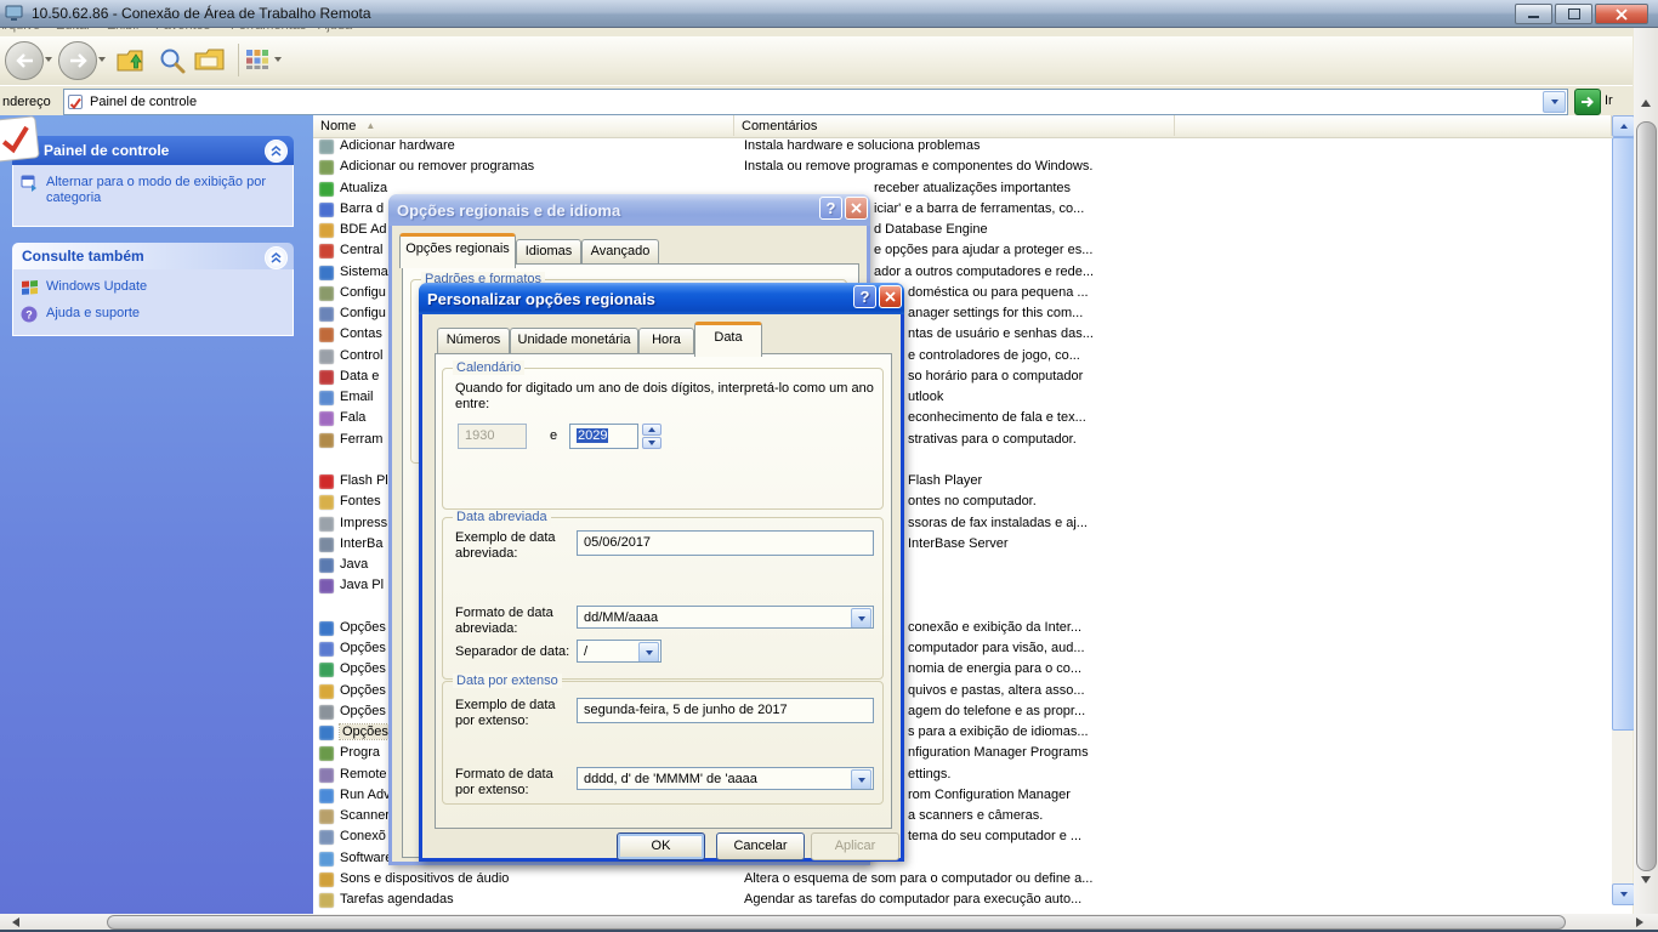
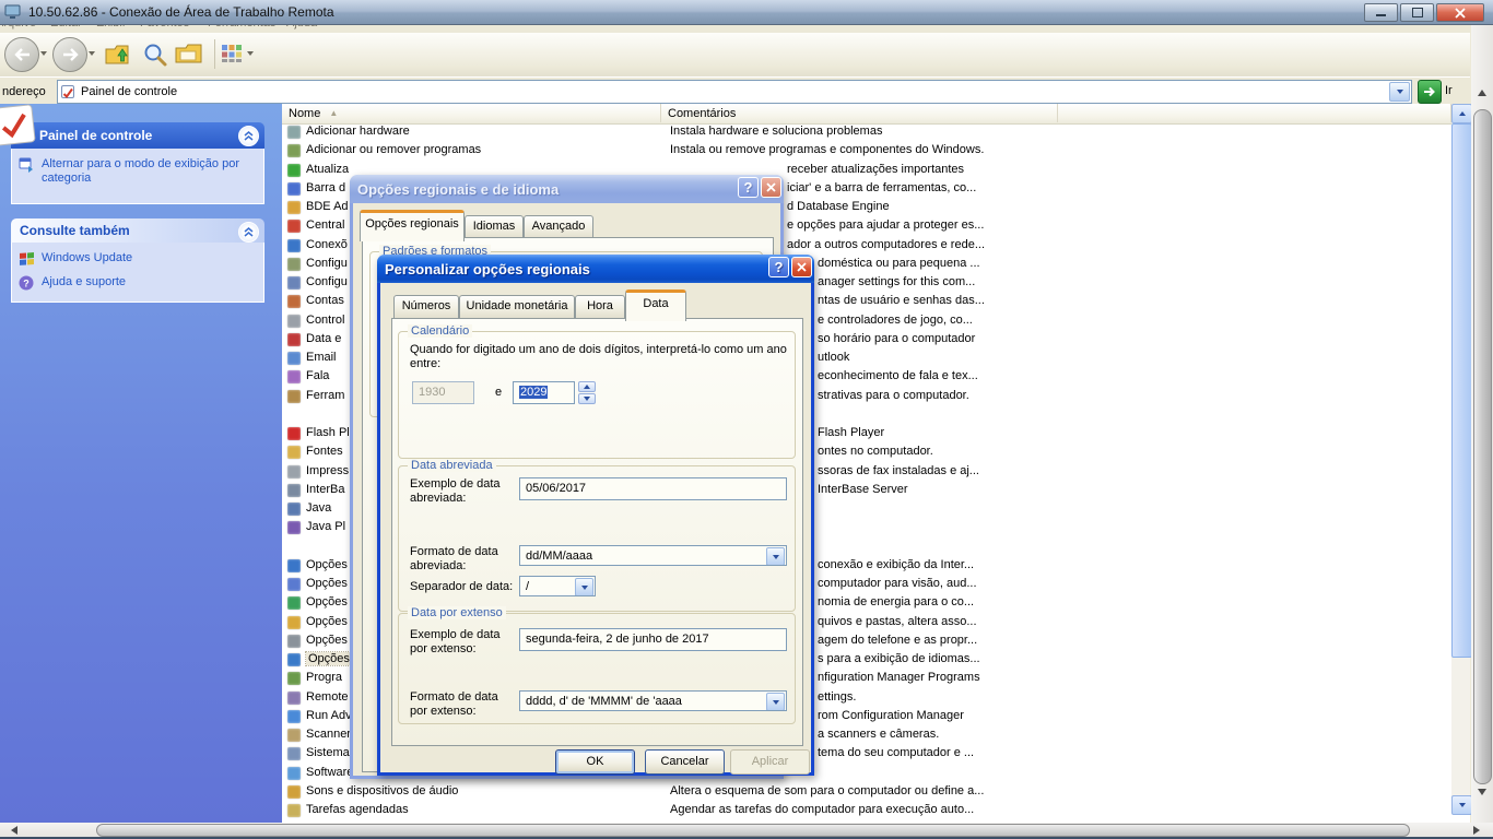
  ndereço
  Painel de controle
  Ir
  Painel de controle
  Alternar para o modo de exibição por categoria
  Consulte também
  Windows Update
  ?
  Ajuda e suporte
  Nome
  ▲
  Comentários
  Adicionar hardware
  Instala hardware e soluciona problemas
  Adicionar ou remover programas
  Instala ou remove programas e componentes do Windows.
  Atualiza
  receber atualizações importantes
  Barra d
  iciar' e a barra de ferramentas, co...
  BDE Ad
  d Database Engine
  Central
  e opções para ajudar a proteger es...
- Sistema
+ Conexõ
  ador a outros computadores e rede...
  Configu
  doméstica ou para pequena ...
  Configu
  anager settings for this com...
  Contas
  ntas de usuário e senhas das...
  Control
  e controladores de jogo, co...
  Data e
  so horário para o computador
  Email
  utlook
  Fala
  econhecimento de fala e tex...
  Ferram
  strativas para o computador.
  Flash Pl
  Flash Player
  Fontes
  ontes no computador.
  Impress
  ssoras de fax instaladas e aj...
  InterBa
  InterBase Server
  Java
  Java Pl
  Opções
  conexão e exibição da Inter...
  Opções
  computador para visão, aud...
  Opções
  nomia de energia para o co...
  Opções
  quivos e pastas, altera asso...
  Opções
  agem do telefone e as propr...
  Opções
  s para a exibição de idiomas...
  Progra
  nfiguration Manager Programs
  Remote
  ettings.
  rom Configuration Manager
  a scanners e câmeras.
- Conexõ
+ Sistema
  tema do seu computador e ...
  Sons e dispositivos de áudio
  Altera o esquema de som para o computador ou define a...
  Tarefas agendadas
  Agendar as tarefas do computador para execução auto...
  Opções regionais e de idioma
  ?
  Opções regionais
  Idiomas
  Avançado
  Padrões e formatos
  Personalizar opções regionais
  ?
  Números
  Unidade monetária
  Hora
  Data
  Calendário
  Quando for digitado um ano de dois dígitos, interpretá-lo como um ano entre:
  1930
  e
  2029
  Data abreviada
  Exemplo de data abreviada:
  05/06/2017
  Formato de data abreviada:
  dd/MM/aaaa
  Separador de data:
  /
  Data por extenso
  Exemplo de data por extenso:
- segunda-feira, 5 de junho de 2017
+ segunda-feira, 2 de junho de 2017
  Formato de data por extenso:
  dddd, d' de 'MMMM' de 'aaaa
  OK
  Cancelar
  Aplicar
  10.50.62.86 - Conexão de Área de Trabalho Remota
